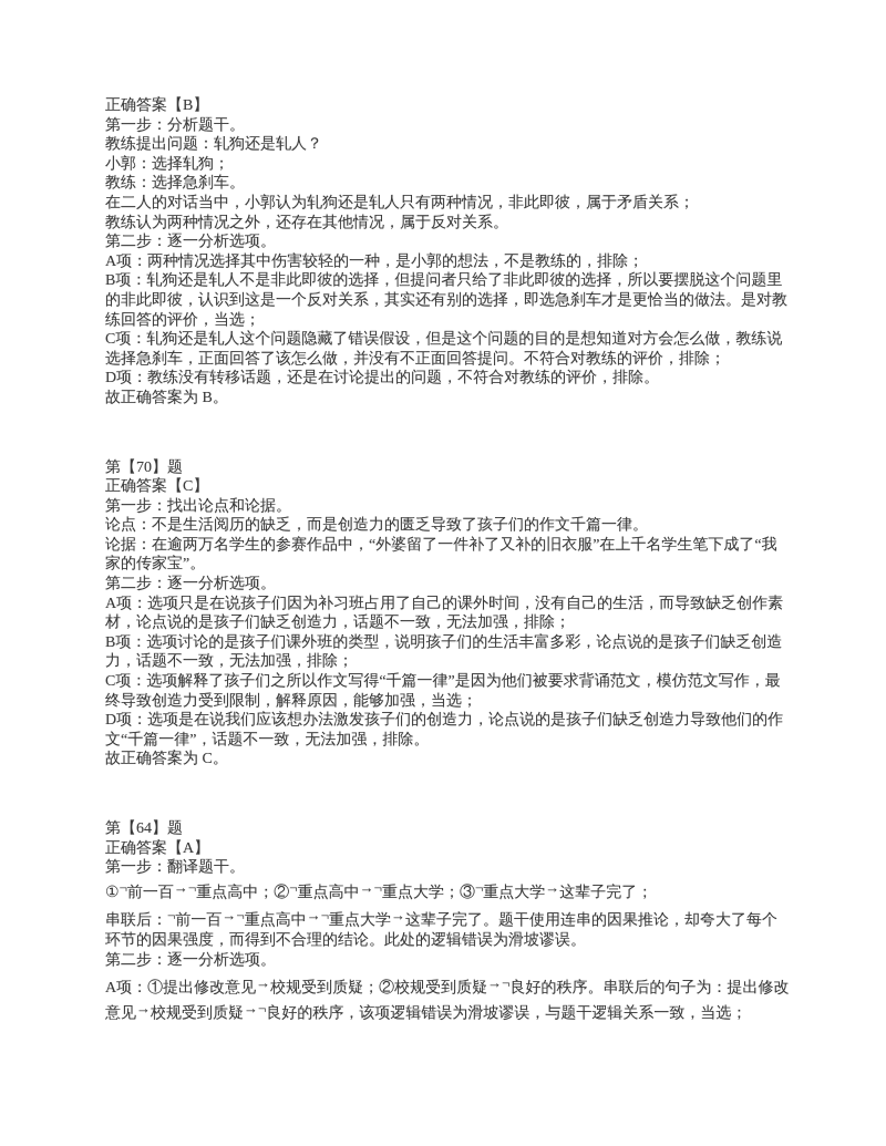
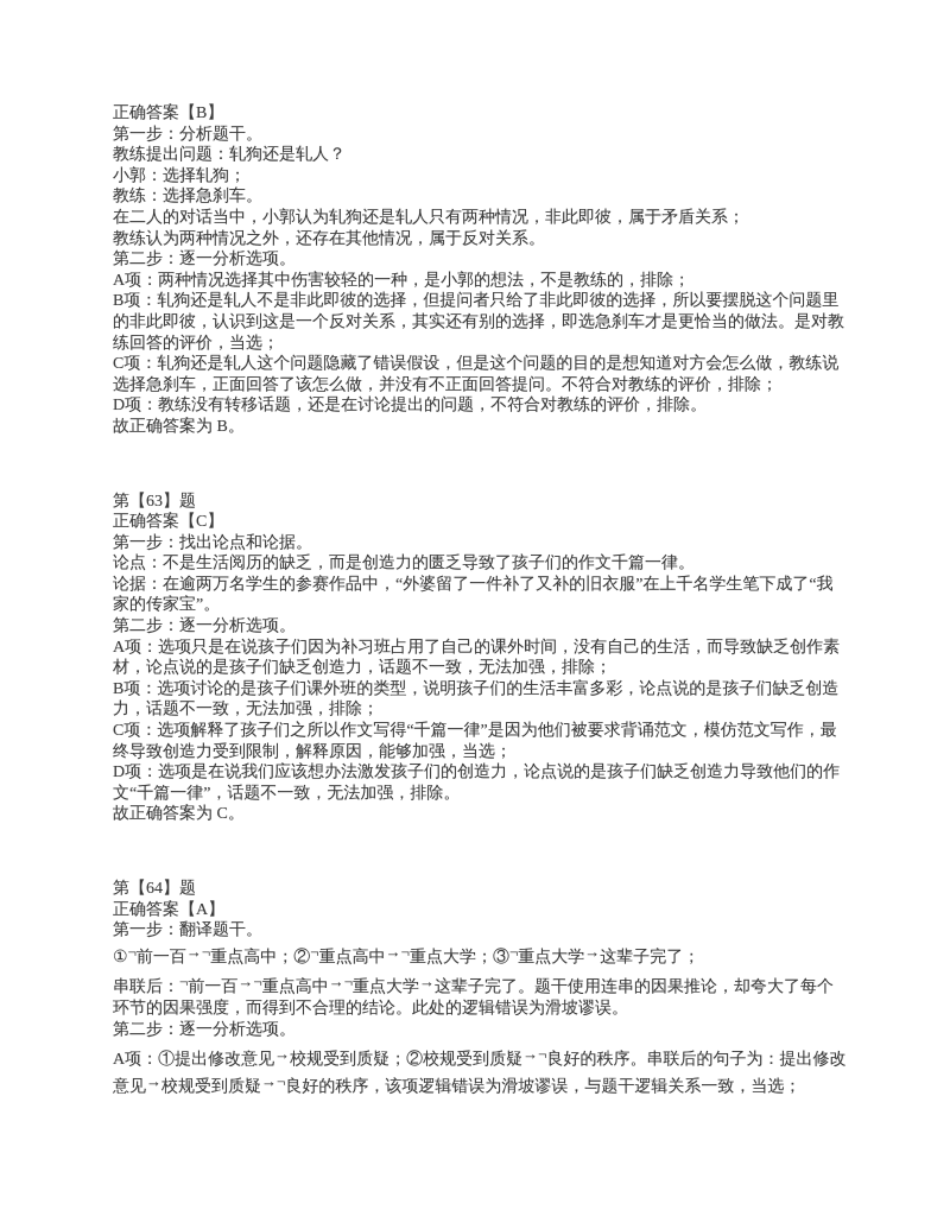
  正确答案【B】
  第一步：分析题干。
  教练提出问题：轧狗还是轧人？
  小郭：选择轧狗；
  教练：选择急刹车。
  在二人的对话当中，小郭认为轧狗还是轧人只有两种情况，非此即彼，属于矛盾关系；
  教练认为两种情况之外，还存在其他情况，属于反对关系。
  第二步：逐一分析选项。
  A项：两种情况选择其中伤害较轻的一种，是小郭的想法，不是教练的，排除；
  B项：轧狗还是轧人不是非此即彼的选择，但提问者只给了非此即彼的选择，所以要摆脱这个问题里的非此即彼，认识到这是一个反对关系，其实还有别的选择，即选急刹车才是更恰当的做法。是对教练回答的评价，当选；
  C项：轧狗还是轧人这个问题隐藏了错误假设，但是这个问题的目的是想知道对方会怎么做，教练说选择急刹车，正面回答了该怎么做，并没有不正面回答提问。不符合对教练的评价，排除；
  D项：教练没有转移话题，还是在讨论提出的问题，不符合对教练的评价，排除。
  故正确答案为 B。
- 第【70】题
+ 第【63】题
  正确答案【C】
  第一步：找出论点和论据。
  论点：不是生活阅历的缺乏，而是创造力的匮乏导致了孩子们的作文千篇一律。
  论据：在逾两万名学生的参赛作品中，“外婆留了一件补了又补的旧衣服”在上千名学生笔下成了“我家的传家宝”。
  第二步：逐一分析选项。
  A项：选项只是在说孩子们因为补习班占用了自己的课外时间，没有自己的生活，而导致缺乏创作素材，论点说的是孩子们缺乏创造力，话题不一致，无法加强，排除；
  B项：选项讨论的是孩子们课外班的类型，说明孩子们的生活丰富多彩，论点说的是孩子们缺乏创造力，话题不一致，无法加强，排除；
  C项：选项解释了孩子们之所以作文写得“千篇一律”是因为他们被要求背诵范文，模仿范文写作，最终导致创造力受到限制，解释原因，能够加强，当选；
  D项：选项是在说我们应该想办法激发孩子们的创造力，论点说的是孩子们缺乏创造力导致他们的作文“千篇一律”，话题不一致，无法加强，排除。
  故正确答案为 C。
  第【64】题
  正确答案【A】
  第一步：翻译题干。
  ①¬前一百→¬重点高中；②¬重点高中→¬重点大学；③¬重点大学→这辈子完了；
  串联后：¬前一百→¬重点高中→¬重点大学→这辈子完了。题干使用连串的因果推论，却夸大了每个环节的因果强度，而得到不合理的结论。此处的逻辑错误为滑坡谬误。
  第二步：逐一分析选项。
  A项：①提出修改意见→校规受到质疑；②校规受到质疑→¬良好的秩序。串联后的句子为：提出修改意见→校规受到质疑→¬良好的秩序，该项逻辑错误为滑坡谬误，与题干逻辑关系一致，当选；
